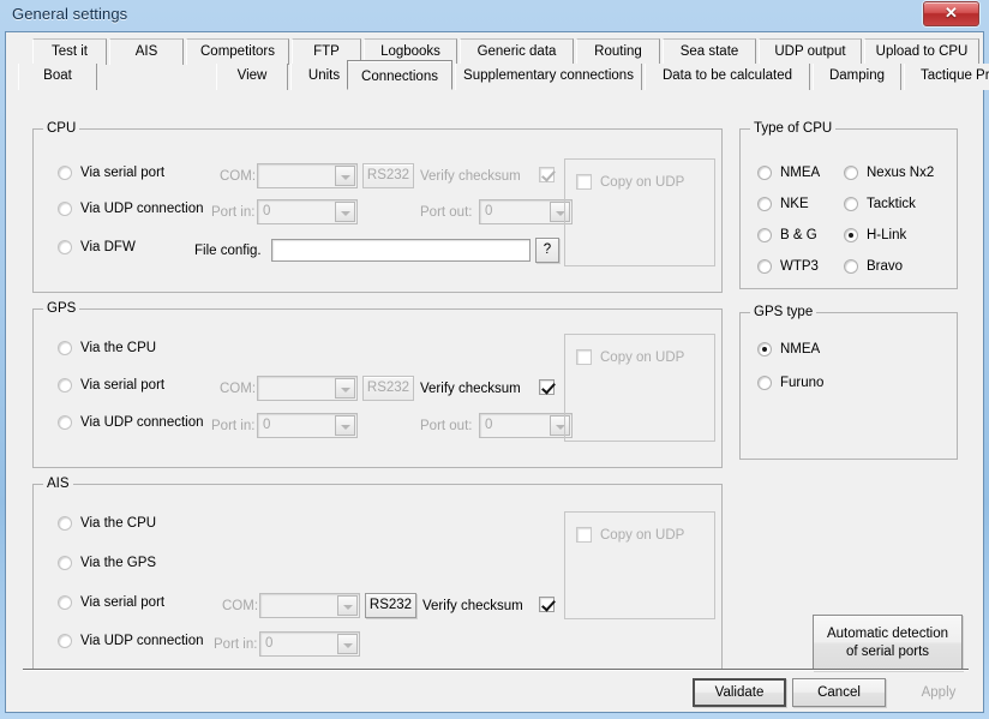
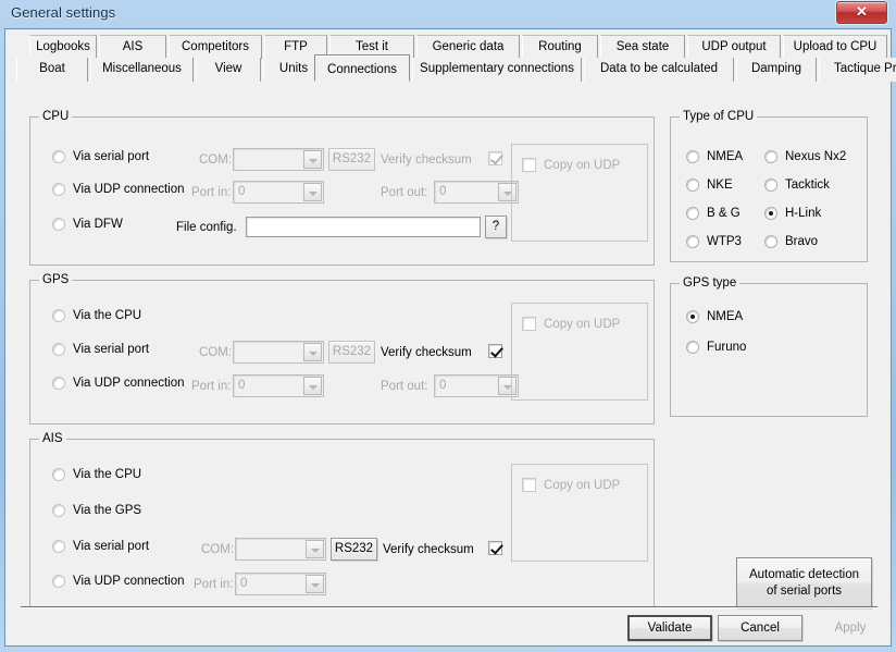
  General settings
  ✕
- Test it
+ Logbooks
  AIS
  Competitors
  FTP
- Logbooks
+ Test it
  Generic data
  Routing
  Sea state
  UDP output
  Upload to CPU
  Boat
+ Miscellaneous
  View
  Units
  Connections
  Supplementary connections
  Data to be calculated
  Damping
  Tactique Pr
  CPU
  Via serial port
  COM:
  RS232
  Verify checksum
  Via UDP connection
  Port in:
  0
  Port out:
  0
  Via DFW
  File config.
  ?
  Copy on UDP
  GPS
  Via the CPU
  Via serial port
  COM:
  RS232
  Verify checksum
  Via UDP connection
  Port in:
  0
  Port out:
  0
  Copy on UDP
  AIS
  Via the CPU
  Via the GPS
  Via serial port
  COM:
  RS232
  Verify checksum
  Via UDP connection
  Port in:
  0
  Copy on UDP
  Type of CPU
  NMEA
  Nexus Nx2
  NKE
  Tacktick
  B & G
  H-Link
  WTP3
  Bravo
  GPS type
  NMEA
  Furuno
  Automatic detection
  of serial ports
  Validate
  Cancel
  Apply
